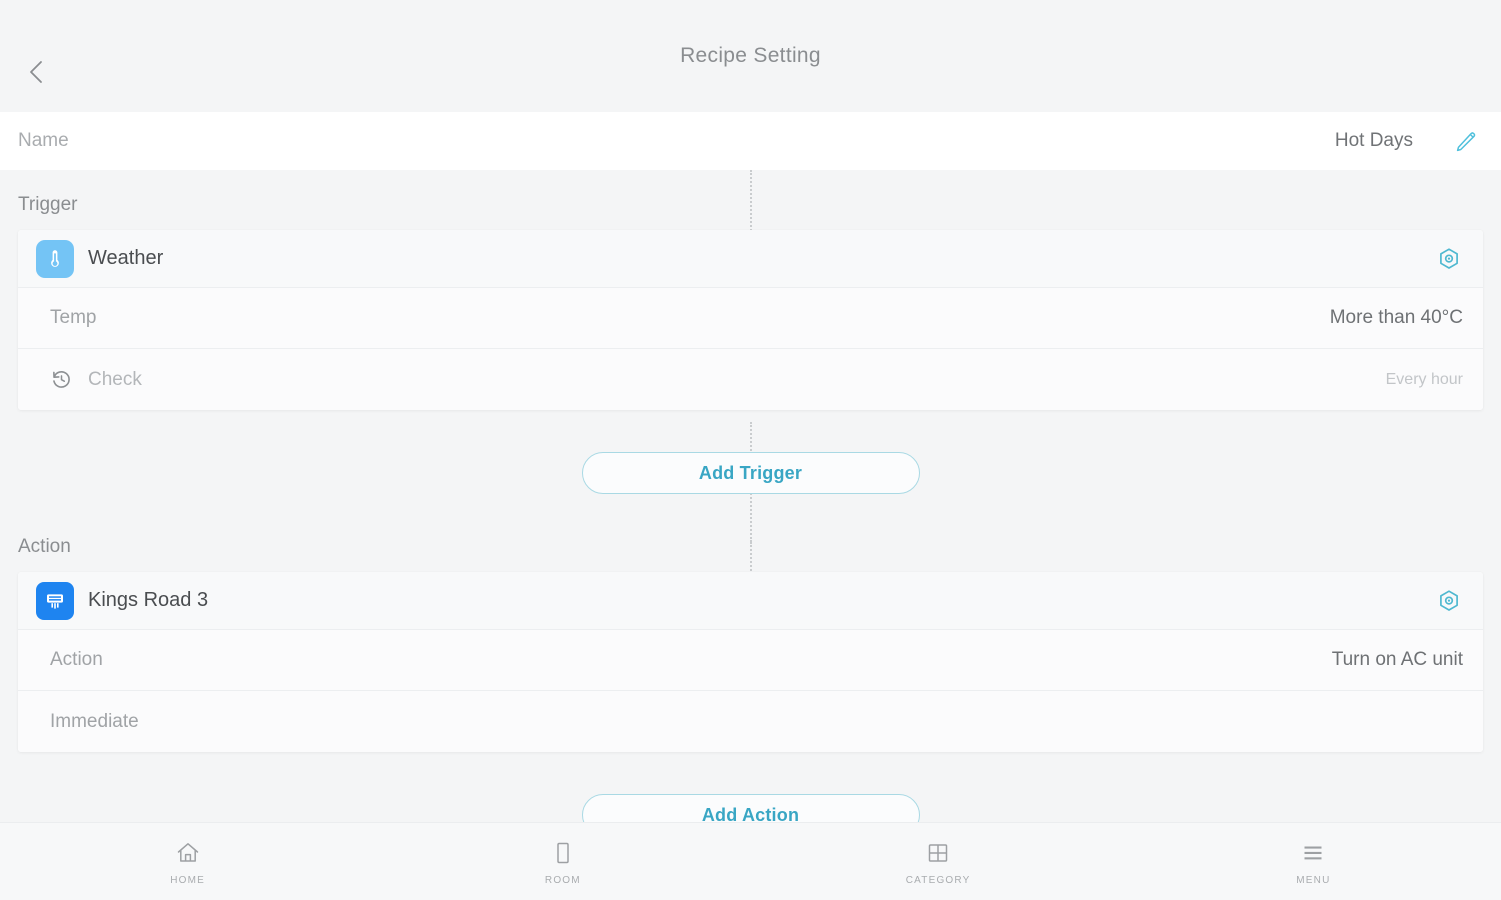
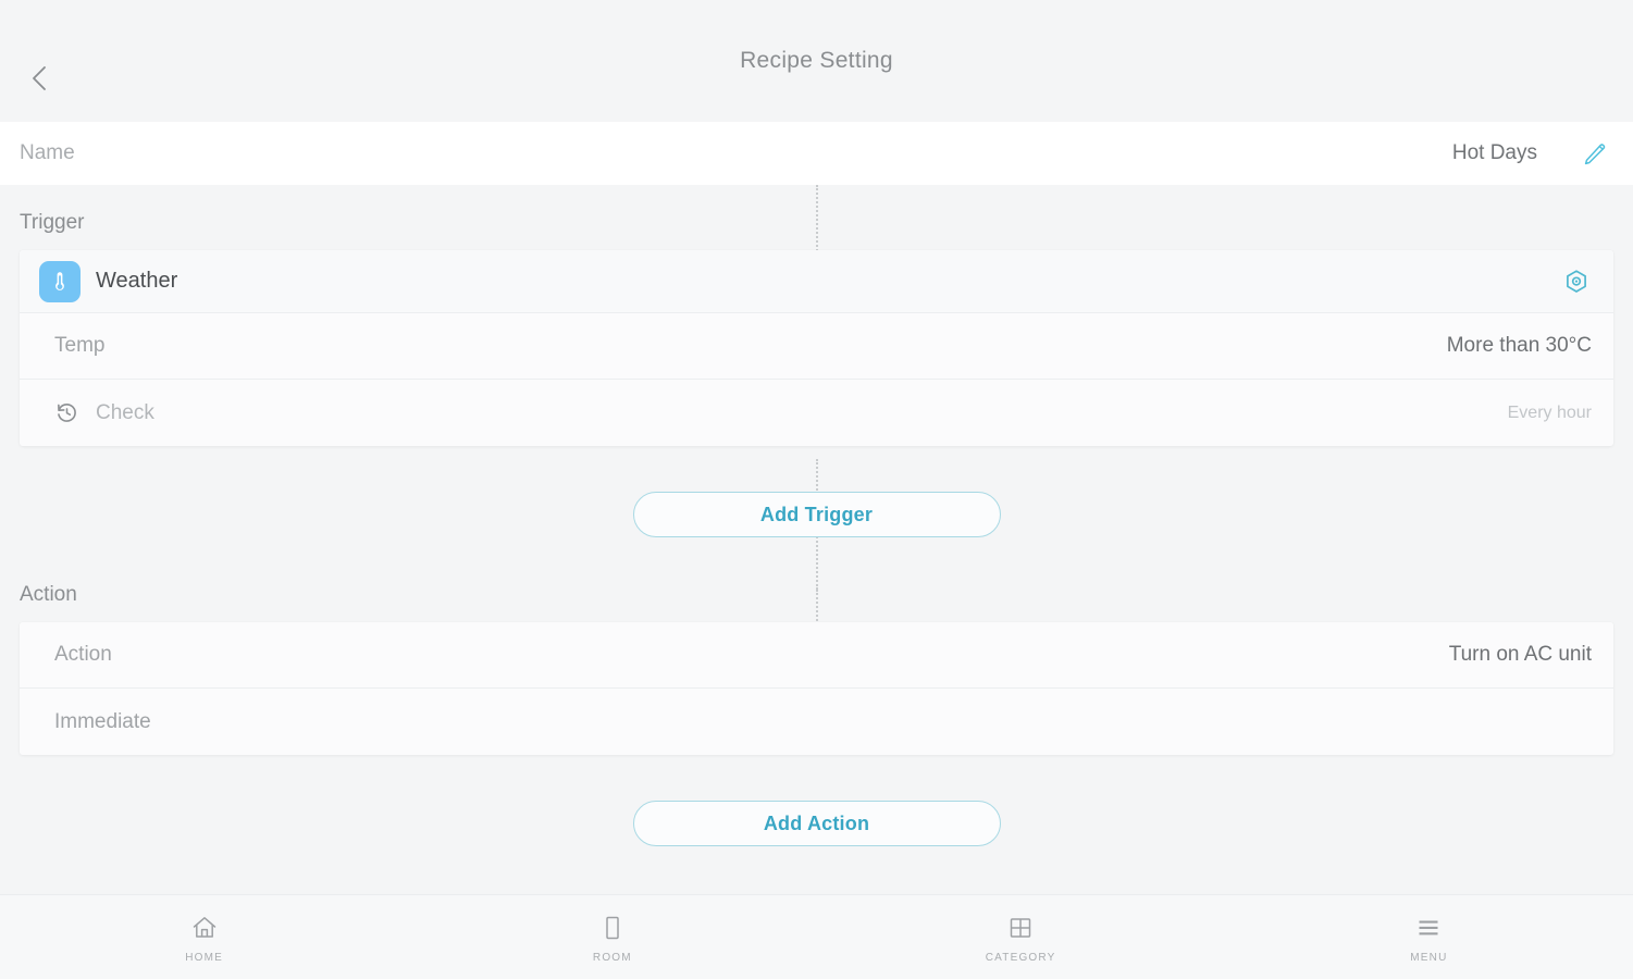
  Recipe Setting
  Name
  Hot Days
  Trigger
  Weather
  Temp
- More than 40°C
+ More than 30°C
  Check
  Every hour
  Add Trigger
  Action
- Kings Road 3
  Action
  Turn on AC unit
  Immediate
  Add Action
  HOME
  ROOM
  CATEGORY
  MENU
